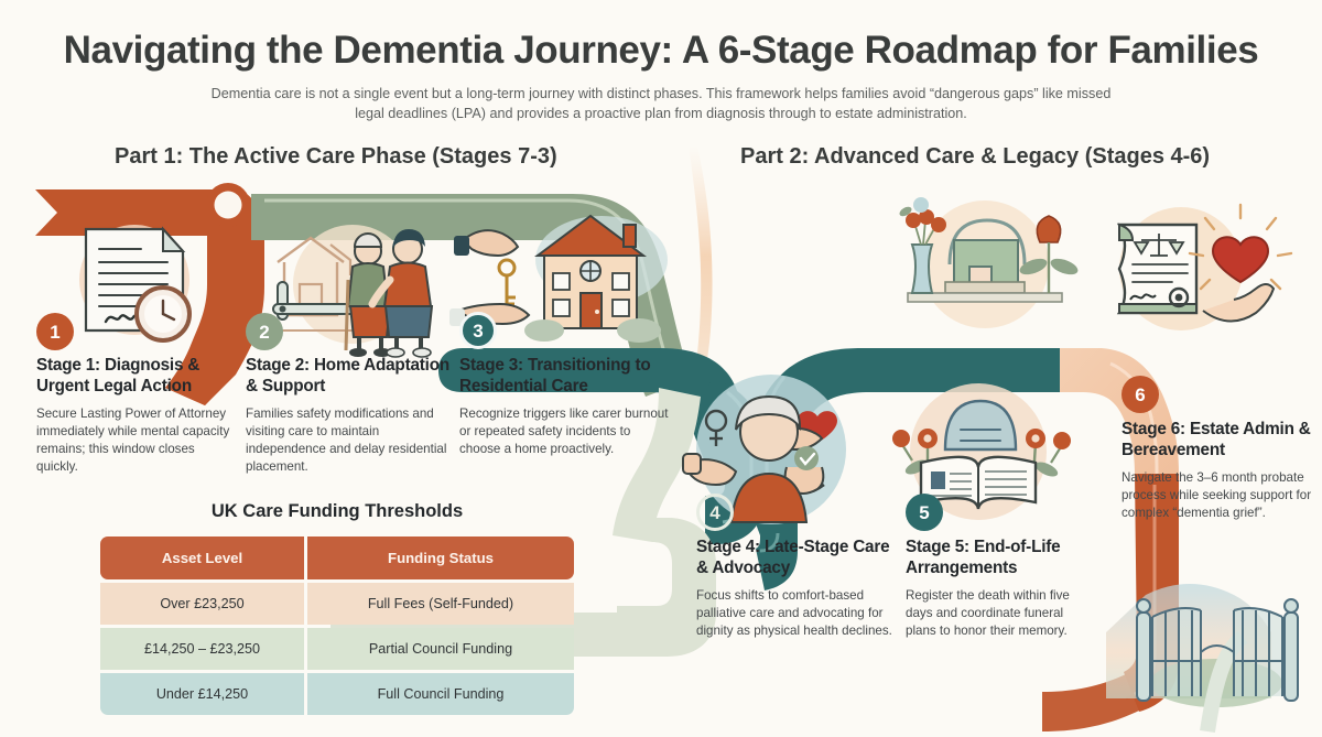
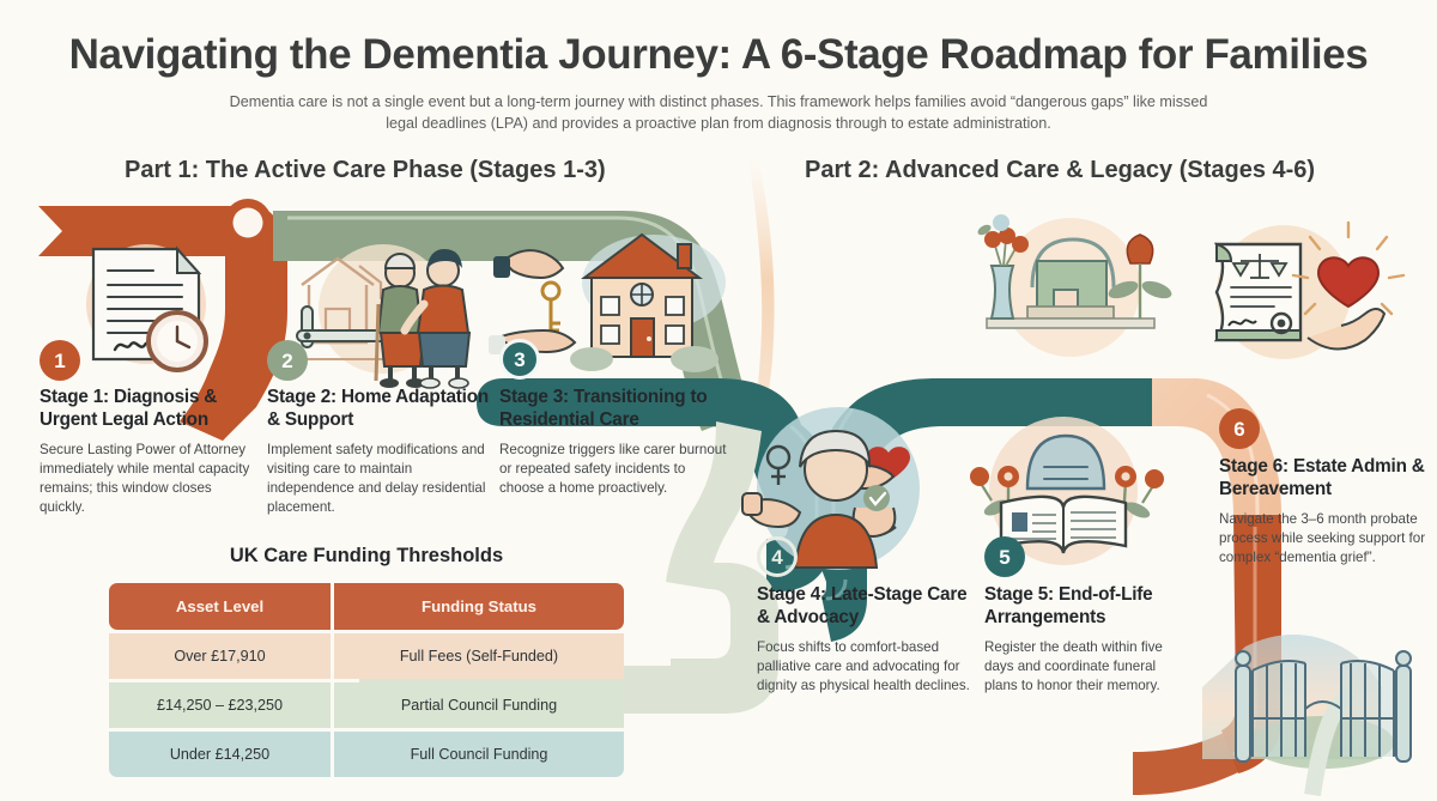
  Navigating the Dementia Journey: A 6-Stage Roadmap for Families
  Dementia care is not a single event but a long-term journey with distinct phases. This framework helps families avoid “dangerous gaps” like missed legal deadlines (LPA) and provides a proactive plan from diagnosis through to estate administration.
- Part 1: The Active Care Phase (Stages 7-3)
+ Part 1: The Active Care Phase (Stages 1-3)
  Part 2: Advanced Care & Legacy (Stages 4-6)
  1
  Stage 1: Diagnosis & Urgent Legal Action
  Secure Lasting Power of Attorney immediately while mental capacity remains; this window closes quickly.
  2
  Stage 2: Home Adaptation & Support
- Families safety modifications and visiting care to maintain independence and delay residential placement.
+ Implement safety modifications and visiting care to maintain independence and delay residential placement.
  3
  Stage 3: Transitioning to Residential Care
  Recognize triggers like carer burnout or repeated safety incidents to choose a home proactively.
  4
  Stage 4: Late-Stage Care & Advocacy
  Focus shifts to comfort-based palliative care and advocating for dignity as physical health declines.
  5
  Stage 5: End-of-Life Arrangements
  Register the death within five days and coordinate funeral plans to honor their memory.
  6
  Stage 6: Estate Admin & Bereavement
  Navigate the 3–6 month probate process while seeking support for complex “dementia grief”.
  UK Care Funding Thresholds
  Asset Level	Funding Status
- Over £23,250	Full Fees (Self-Funded)
+ Over £17,910	Full Fees (Self-Funded)
  £14,250 – £23,250	Partial Council Funding
  Under £14,250	Full Council Funding
